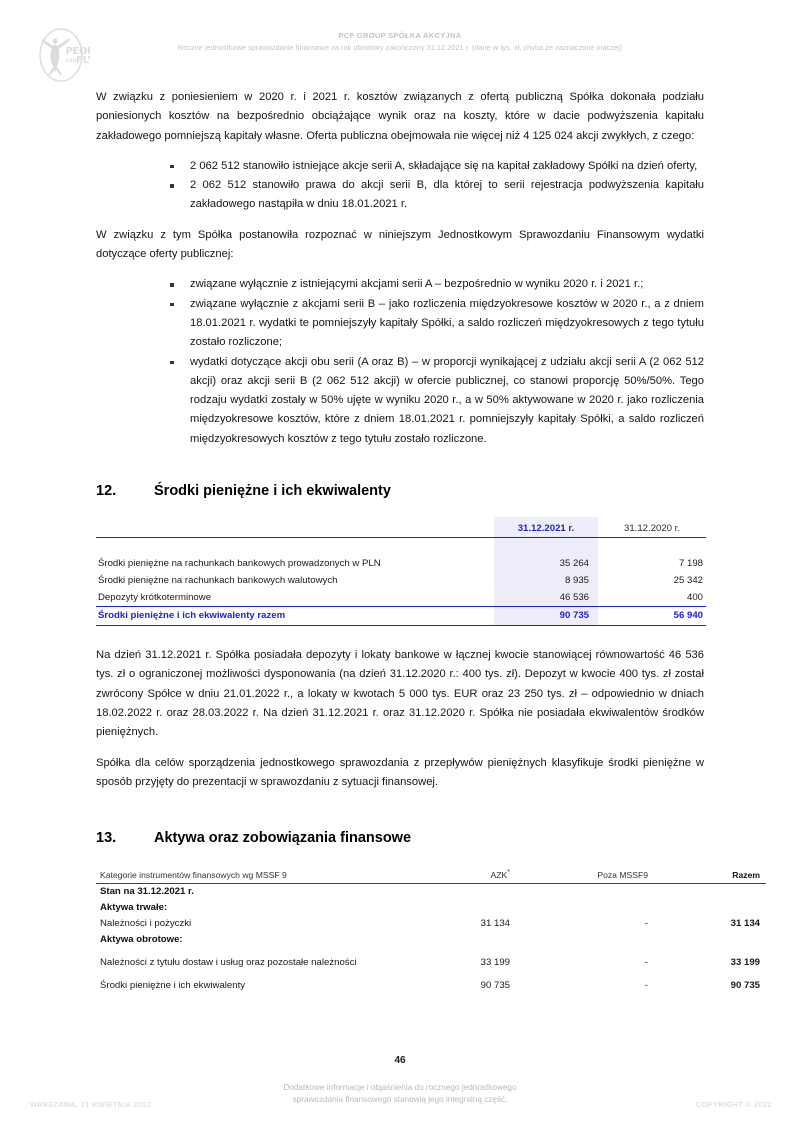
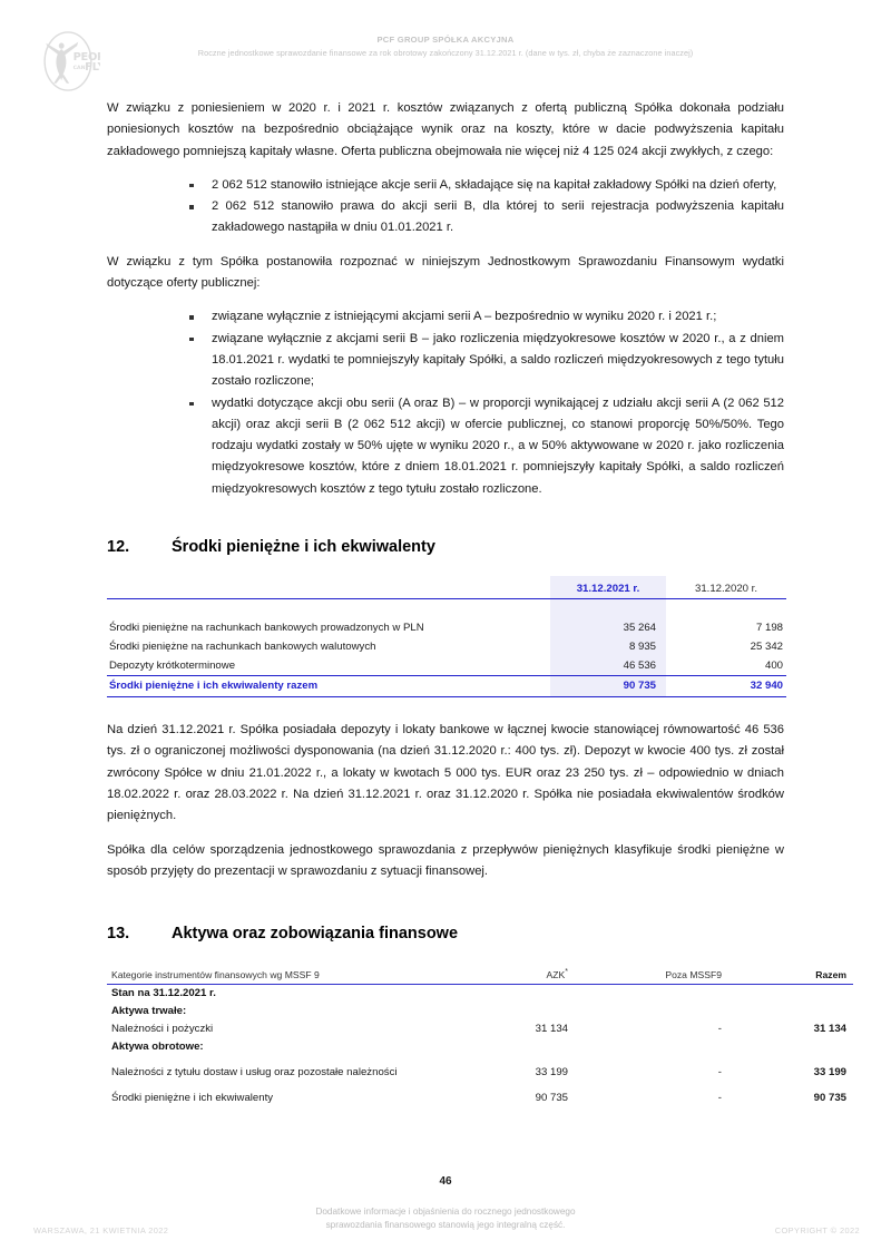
  PCF GROUP SPÓŁKA AKCYJNA
  Roczne jednostkowe sprawozdanie finansowe za rok obrotowy zakończony 31.12.2021 r. (dane w tys. zł, chyba że zaznaczone inaczej)
  W związku z poniesieniem w 2020 r. i 2021 r. kosztów związanych z ofertą publiczną Spółka dokonała podziału poniesionych kosztów na bezpośrednio obciążające wynik oraz na koszty, które w dacie podwyższenia kapitału zakładowego pomniejszą kapitały własne. Oferta publiczna obejmowała nie więcej niż 4 125 024 akcji zwykłych, z czego:
  2 062 512 stanowiło istniejące akcje serii A, składające się na kapitał zakładowy Spółki na dzień oferty,
- 2 062 512 stanowiło prawa do akcji serii B, dla której to serii rejestracja podwyższenia kapitału zakładowego nastąpiła w dniu 18.01.2021 r.
+ 2 062 512 stanowiło prawa do akcji serii B, dla której to serii rejestracja podwyższenia kapitału zakładowego nastąpiła w dniu 01.01.2021 r.
  W związku z tym Spółka postanowiła rozpoznać w niniejszym Jednostkowym Sprawozdaniu Finansowym wydatki dotyczące oferty publicznej:
  związane wyłącznie z istniejącymi akcjami serii A – bezpośrednio w wyniku 2020 r. i 2021 r.;
  związane wyłącznie z akcjami serii B – jako rozliczenia międzyokresowe kosztów w 2020 r., a z dniem 18.01.2021 r. wydatki te pomniejszyły kapitały Spółki, a saldo rozliczeń międzyokresowych z tego tytułu zostało rozliczone;
  wydatki dotyczące akcji obu serii (A oraz B) – w proporcji wynikającej z udziału akcji serii A (2 062 512 akcji) oraz akcji serii B (2 062 512 akcji) w ofercie publicznej, co stanowi proporcję 50%/50%. Tego rodzaju wydatki zostały w 50% ujęte w wyniku 2020 r., a w 50% aktywowane w 2020 r. jako rozliczenia międzyokresowe kosztów, które z dniem 18.01.2021 r. pomniejszyły kapitały Spółki, a saldo rozliczeń międzyokresowych kosztów z tego tytułu zostało rozliczone.
  12.
  Środki pieniężne i ich ekwiwalenty
  	31.12.2021 r.	31.12.2020 r.
  Środki pieniężne na rachunkach bankowych prowadzonych w PLN	35 264	7 198
  Środki pieniężne na rachunkach bankowych walutowych	8 935	25 342
  Depozyty krótkoterminowe	46 536	400
- Środki pieniężne i ich ekwiwalenty razem	90 735	56 940
+ Środki pieniężne i ich ekwiwalenty razem	90 735	32 940
  Na dzień 31.12.2021 r. Spółka posiadała depozyty i lokaty bankowe w łącznej kwocie stanowiącej równowartość 46 536 tys. zł o ograniczonej możliwości dysponowania (na dzień 31.12.2020 r.: 400 tys. zł). Depozyt w kwocie 400 tys. zł został zwrócony Spółce w dniu 21.01.2022 r., a lokaty w kwotach 5 000 tys. EUR oraz 23 250 tys. zł – odpowiednio w dniach 18.02.2022 r. oraz 28.03.2022 r. Na dzień 31.12.2021 r. oraz 31.12.2020 r. Spółka nie posiadała ekwiwalentów środków pieniężnych.
  Spółka dla celów sporządzenia jednostkowego sprawozdania z przepływów pieniężnych klasyfikuje środki pieniężne w sposób przyjęty do prezentacji w sprawozdaniu z sytuacji finansowej.
  13.
  Aktywa oraz zobowiązania finansowe
  Kategorie instrumentów finansowych wg MSSF 9	AZK	Poza MSSF9	Razem
  Stan na 31.12.2021 r.
  Aktywa trwałe:
  Należności i pożyczki	31 134	-	31 134
  Aktywa obrotowe:
  Należności z tytułu dostaw i usług oraz pozostałe należności	33 199	-	33 199
  Środki pieniężne i ich ekwiwalenty	90 735	-	90 735
  46
  Dodatkowe informacje i objaśnienia do rocznego jednostkowego
  sprawozdania finansowego stanowią jego integralną część.
  WARSZAWA, 21 KWIETNIA 2022
  COPYRIGHT © 2022
